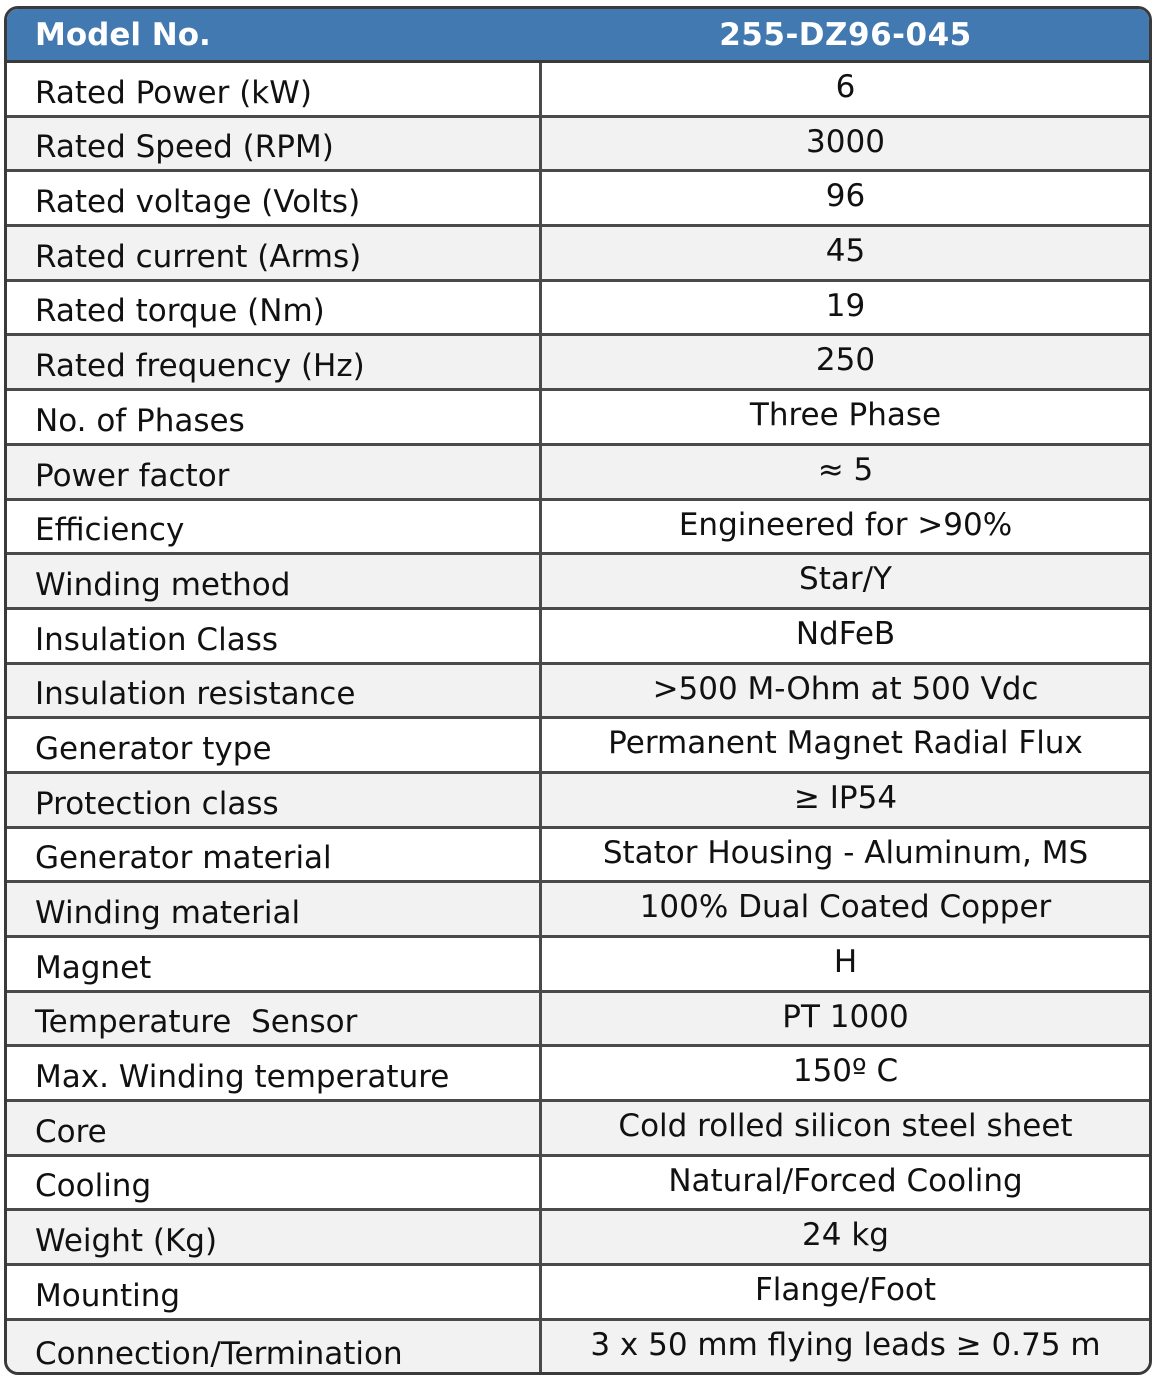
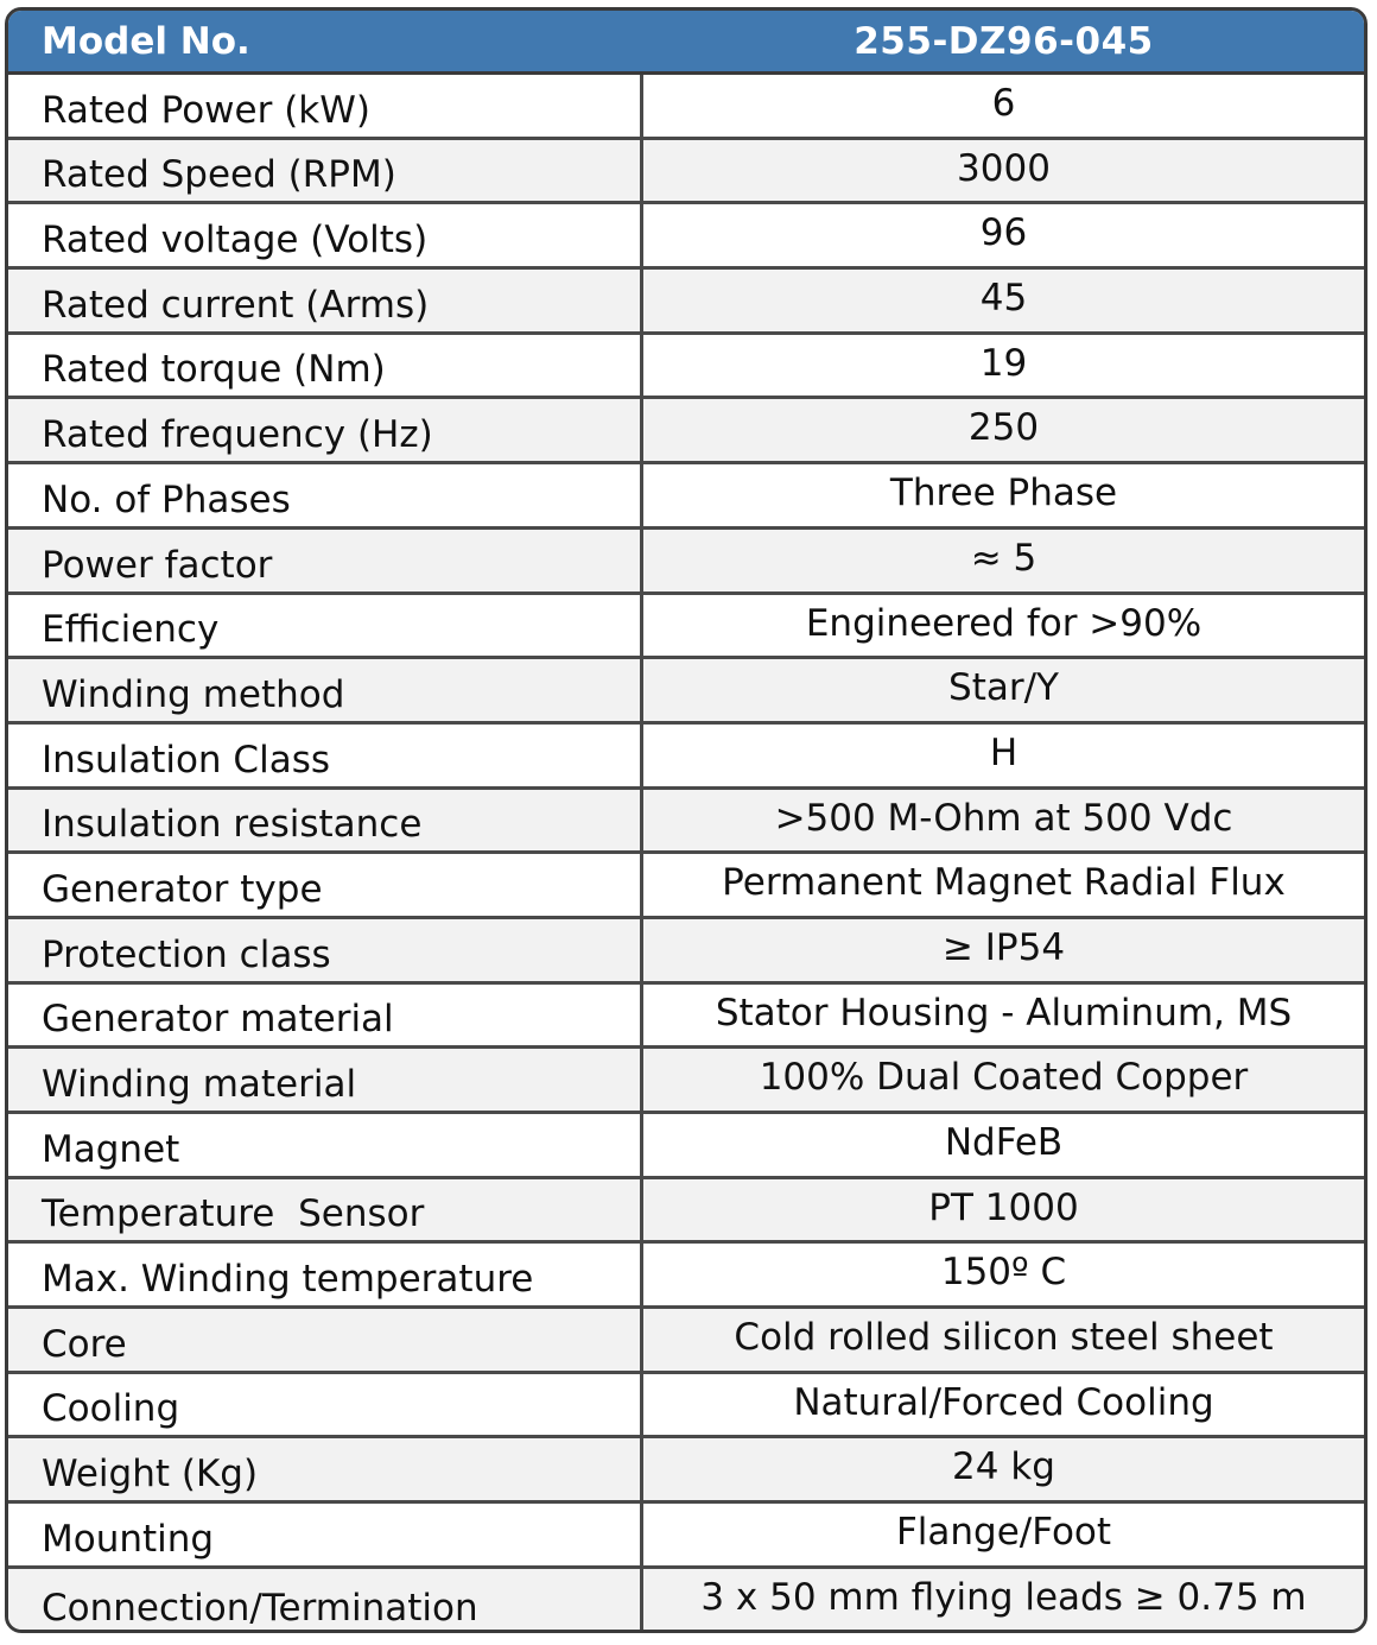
  Model No.
  255-DZ96-045
  Rated Power (kW)
  6
  Rated Speed (RPM)
  3000
  Rated voltage (Volts)
  96
  Rated current (Arms)
  45
  Rated torque (Nm)
  19
  Rated frequency (Hz)
  250
  No. of Phases
  Three Phase
  Power factor
  ≈ 5
  Efficiency
  Engineered for >90%
  Winding method
  Star/Y
  Insulation Class
- NdFeB
+ H
  Insulation resistance
  >500 M-Ohm at 500 Vdc
  Generator type
  Permanent Magnet Radial Flux
  Protection class
  ≥ IP54
  Generator material
  Stator Housing - Aluminum, MS
  Winding material
  100% Dual Coated Copper
  Magnet
- H
+ NdFeB
  Temperature Sensor
  PT 1000
  Max. Winding temperature
  150º C
  Core
  Cold rolled silicon steel sheet
  Cooling
  Natural/Forced Cooling
  Weight (Kg)
  24 kg
  Mounting
  Flange/Foot
  Connection/Termination
  3 x 50 mm flying leads ≥ 0.75 m
